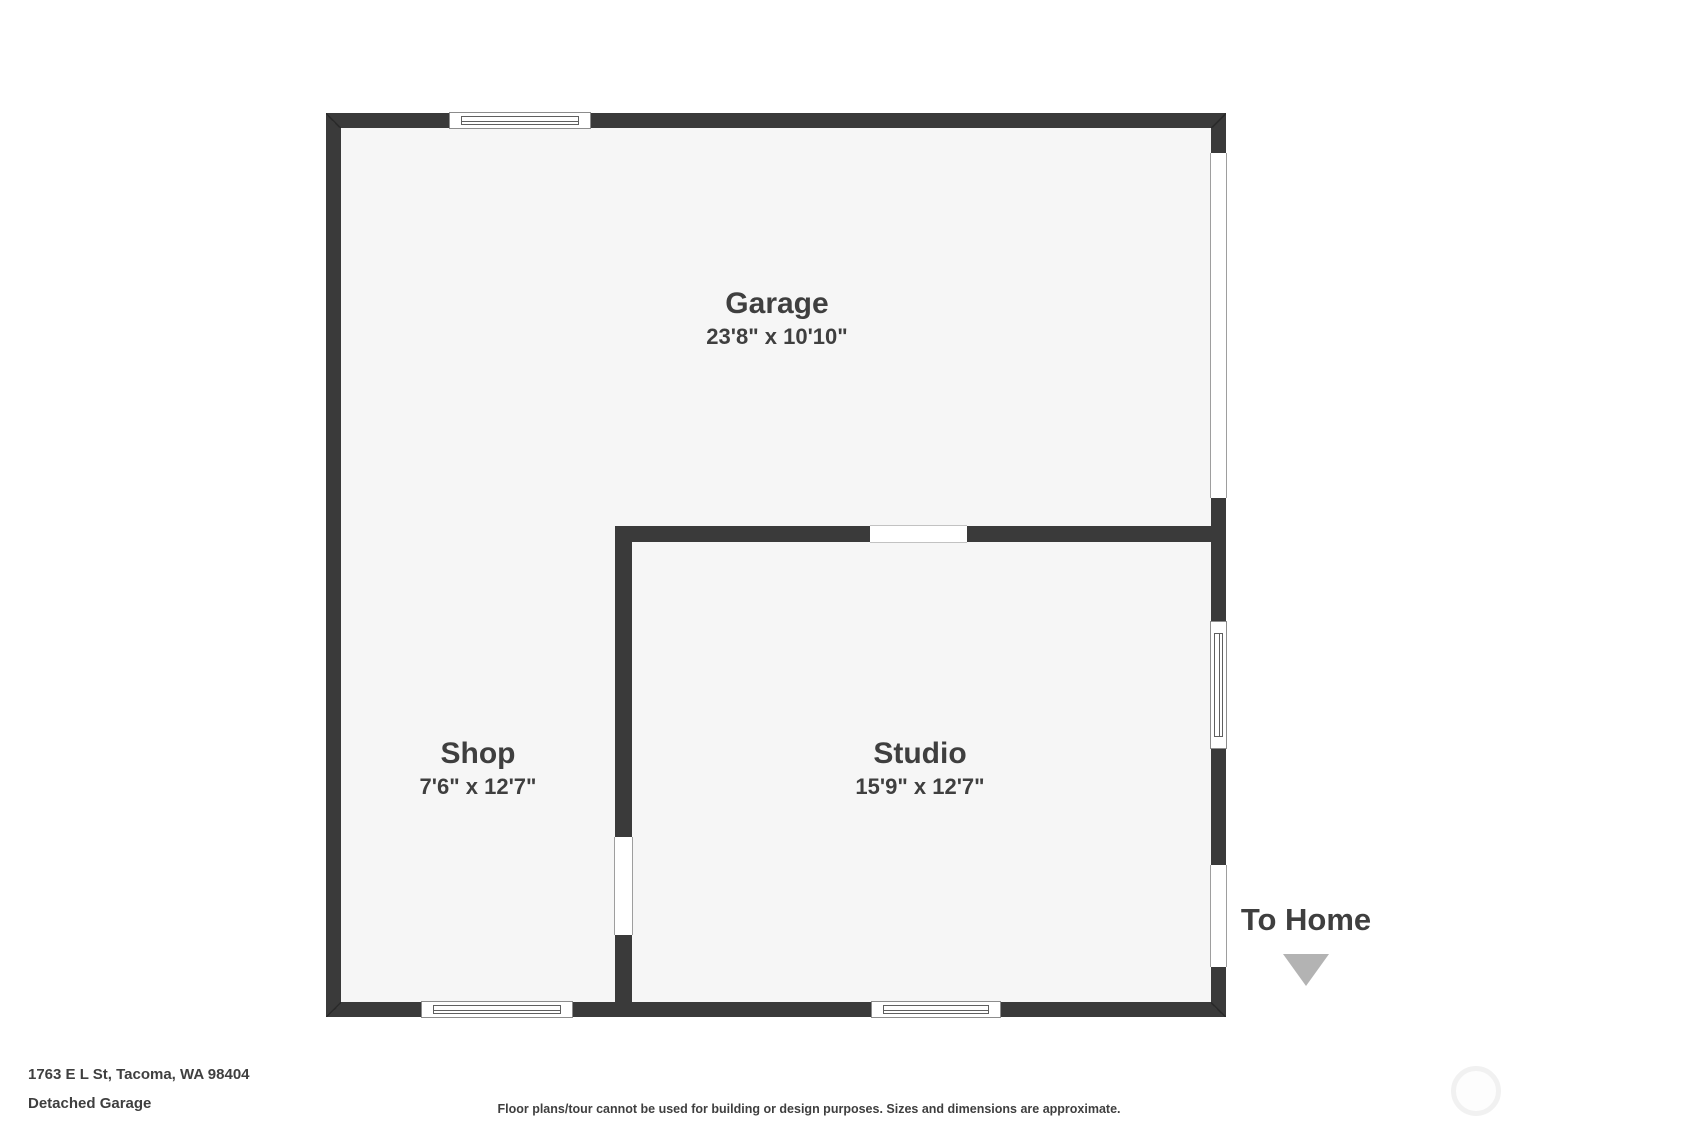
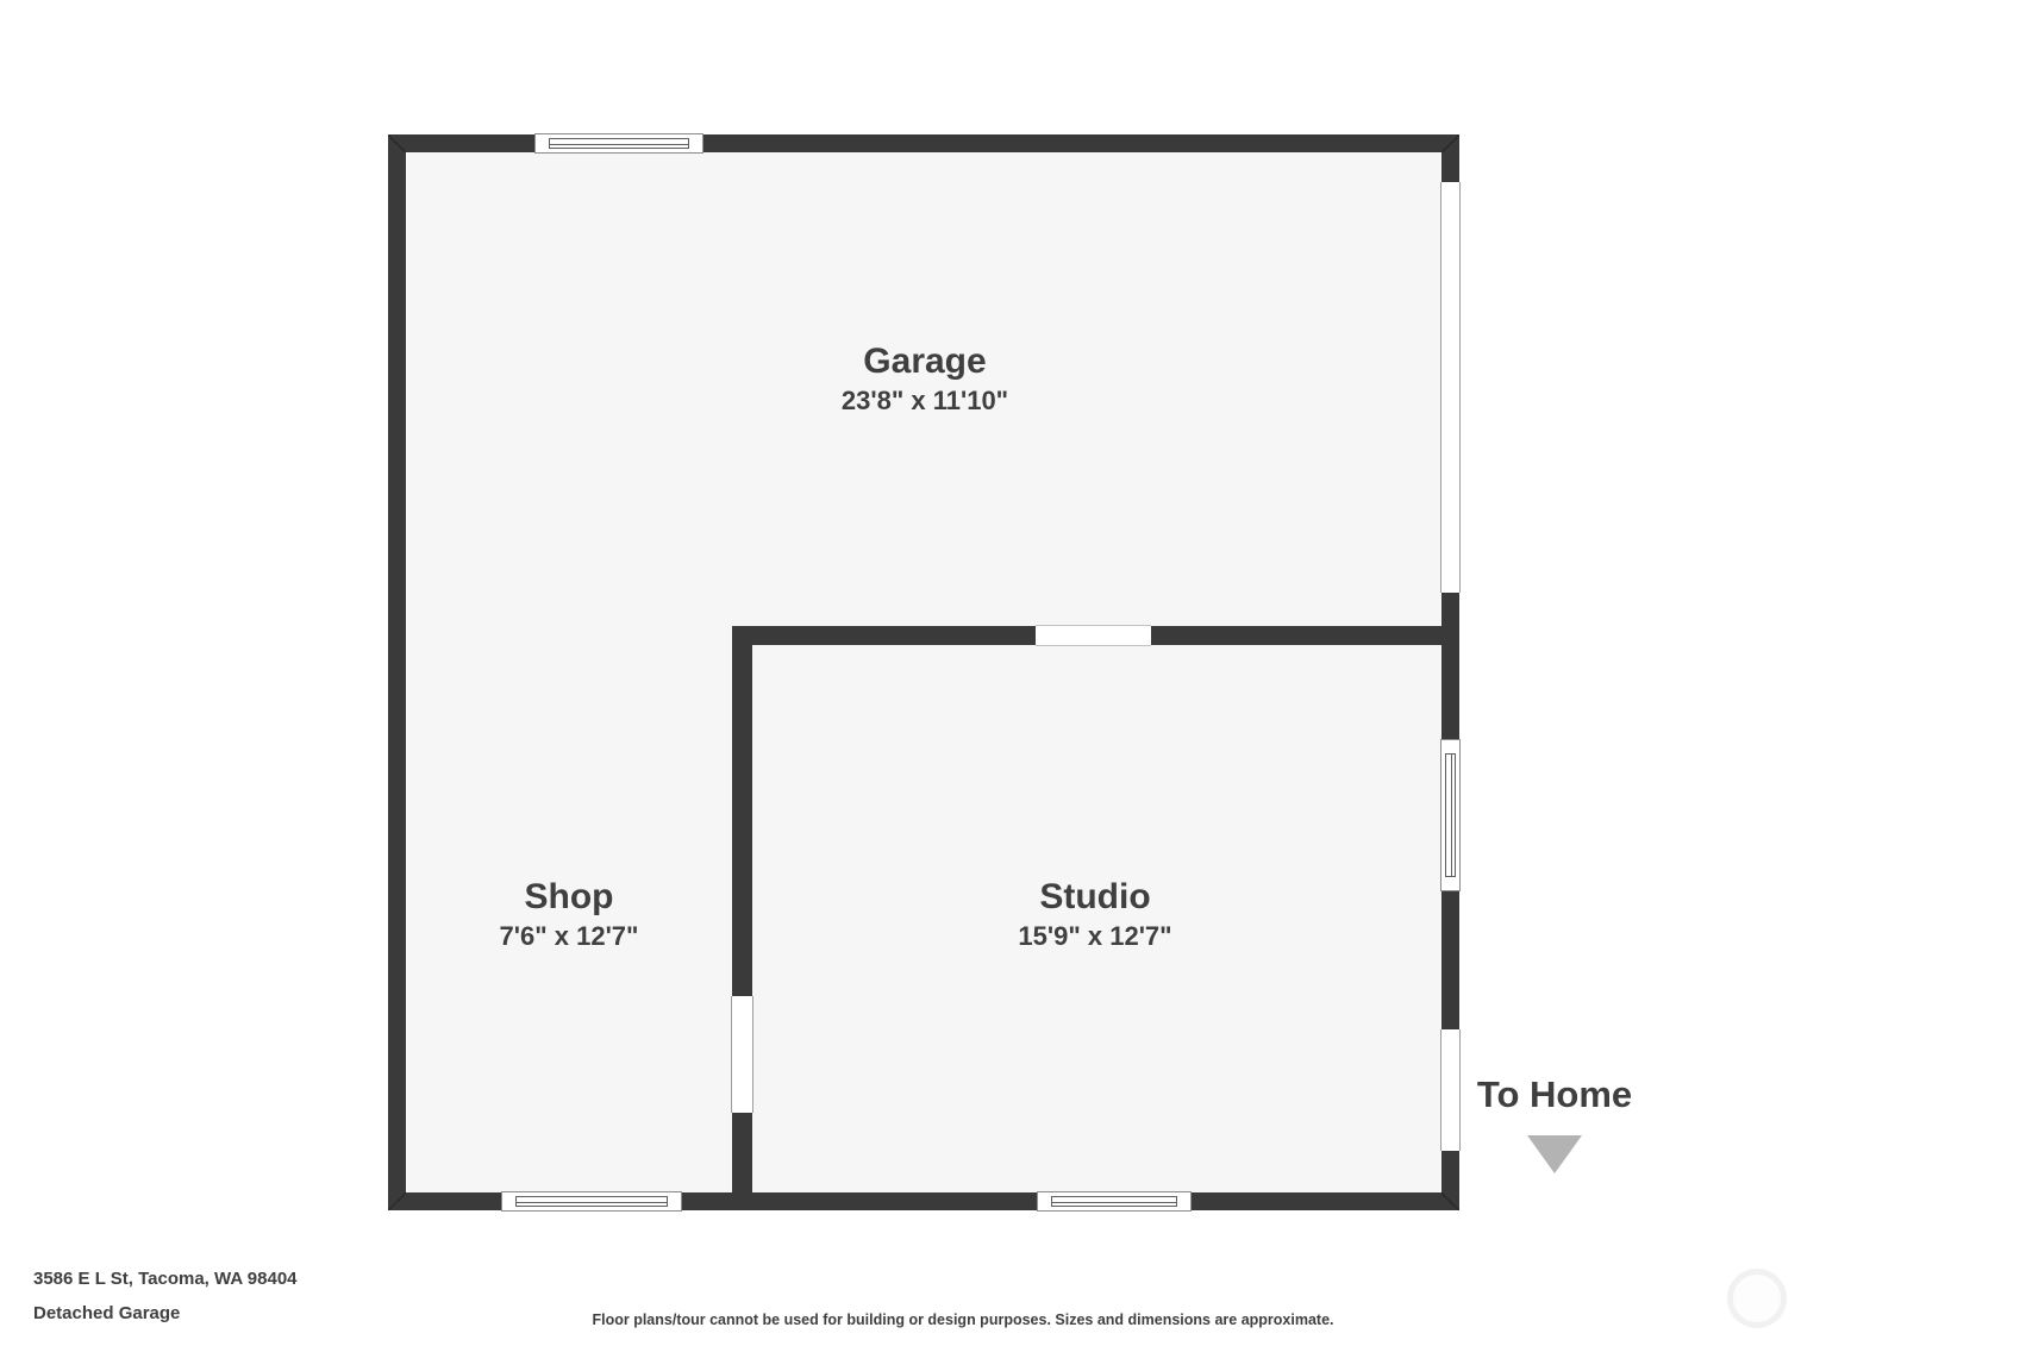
  Garage
- 23'8" x 10'10"
+ 23'8" x 11'10"
  Shop
  7'6" x 12'7"
  Studio
  15'9" x 12'7"
  To Home
- 1763 E L St, Tacoma, WA 98404
+ 3586 E L St, Tacoma, WA 98404
  Detached Garage
  Floor plans/tour cannot be used for building or design purposes. Sizes and dimensions are approximate.
